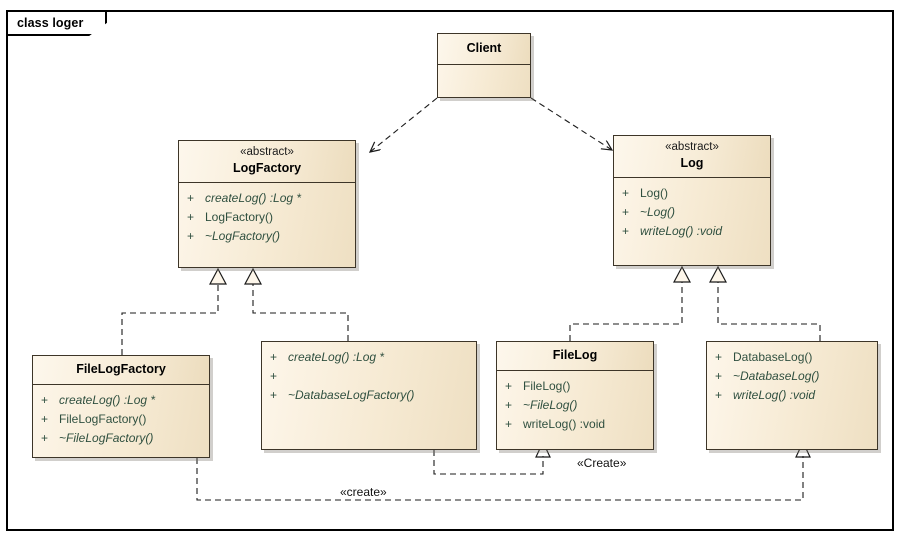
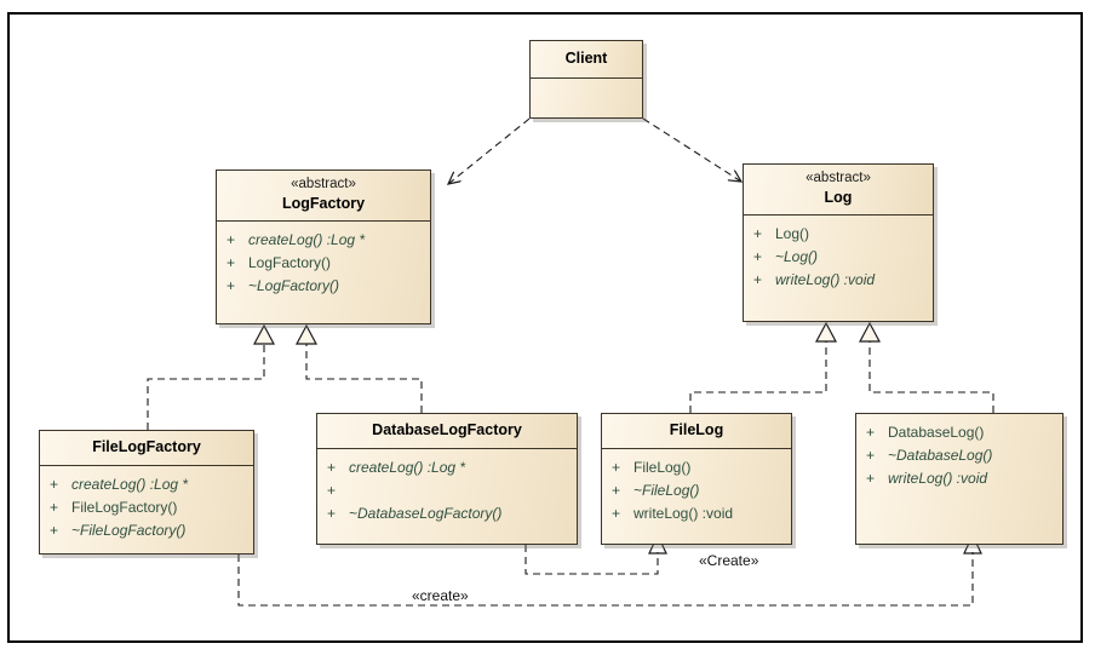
- class loger
  Client
  «abstract»
  LogFactory
  +
  createLog() :Log *
  +
  LogFactory()
  +
  ~LogFactory()
  «abstract»
  Log
  +
  Log()
  +
  ~Log()
  +
  writeLog() :void
  FileLogFactory
  +
  createLog() :Log *
  +
  FileLogFactory()
  +
  ~FileLogFactory()
+ DatabaseLogFactory
  +
  createLog() :Log *
  +
  +
  ~DatabaseLogFactory()
  FileLog
  +
  FileLog()
  +
  ~FileLog()
  +
  writeLog() :void
  +
  DatabaseLog()
  +
  ~DatabaseLog()
  +
  writeLog() :void
  «Create»
  «create»
